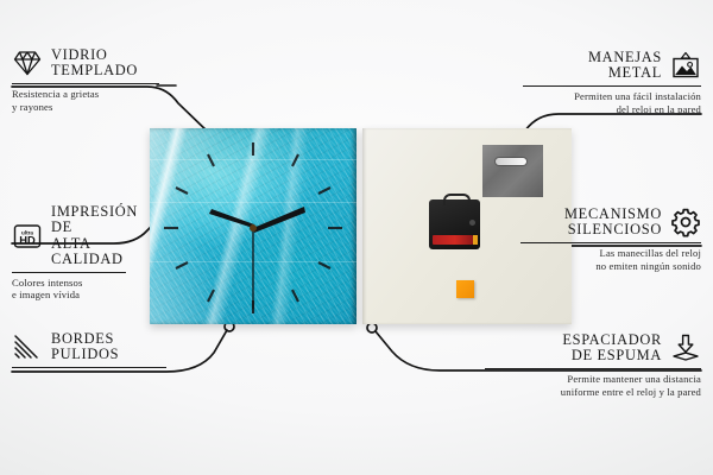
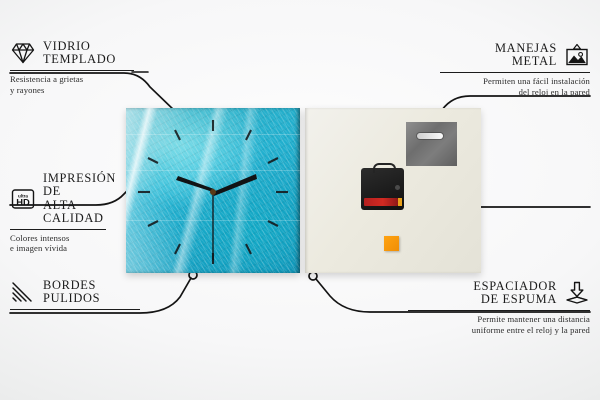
  VIDRIO
  TEMPLADO
  Resistencia a grietas
  y rayones
  HD
  IMPRESIÓN DE
  ALTA CALIDAD
  Colores intensos
  e imagen vívida
  BORDES
  PULIDOS
  MANEJAS
  METAL
  Permiten una fácil instalación
  del reloj en la pared
- MECANISMO
- SILENCIOSO
- Las manecillas del reloj
- no emiten ningún sonido
  ESPACIADOR
  DE ESPUMA
  Permite mantener una distancia
  uniforme entre el reloj y la pared
